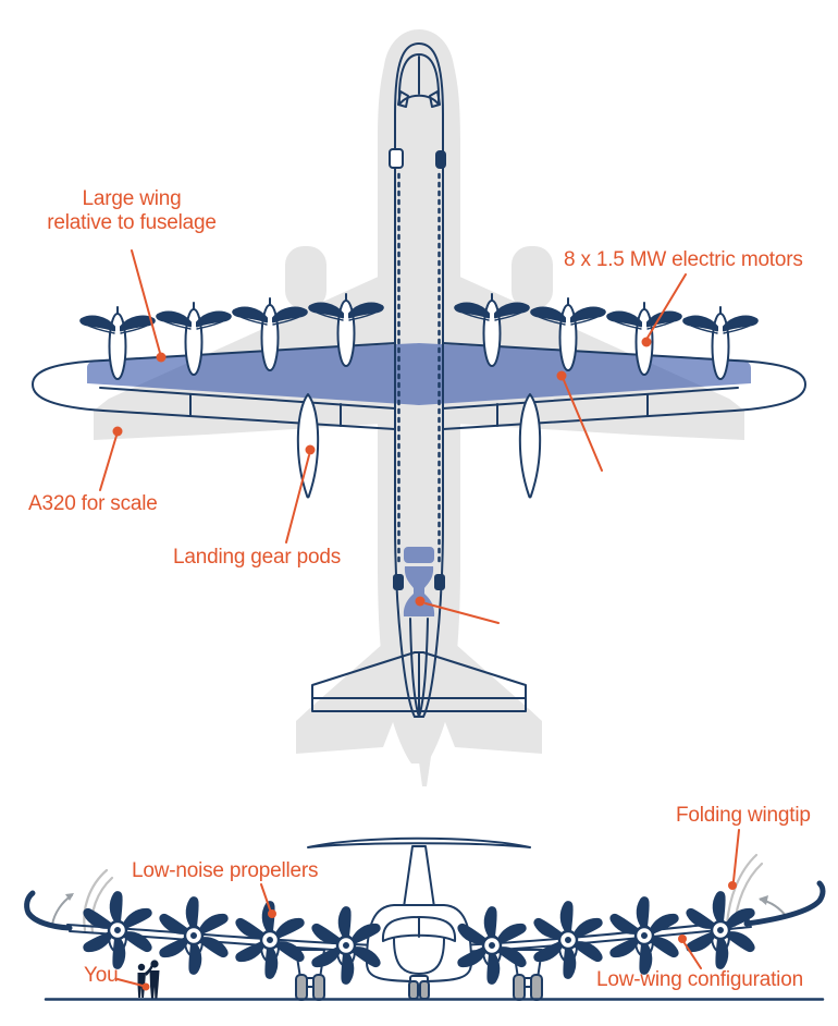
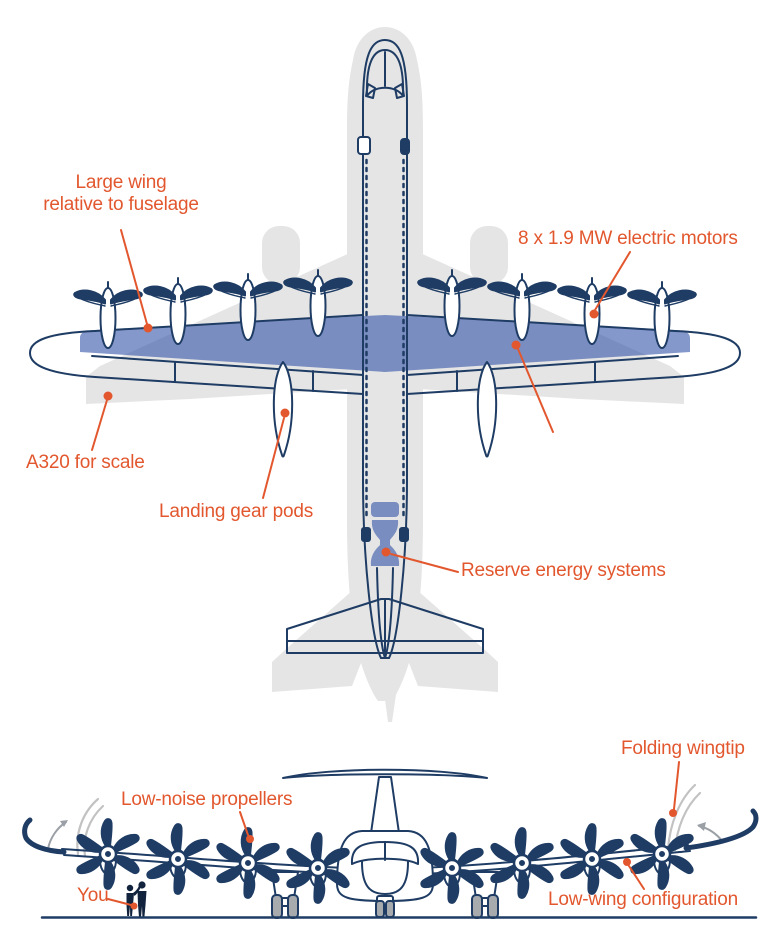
  Large wing
  relative to fuselage
- 8 x 1.5 MW electric motors
+ 8 x 1.9 MW electric motors
  A320 for scale
  Landing gear pods
+ Reserve energy systems
  Folding wingtip
  Low-noise propellers
  You
  Low-wing configuration
